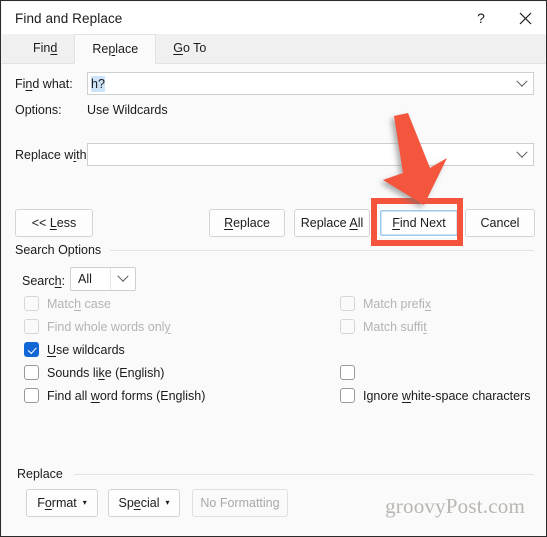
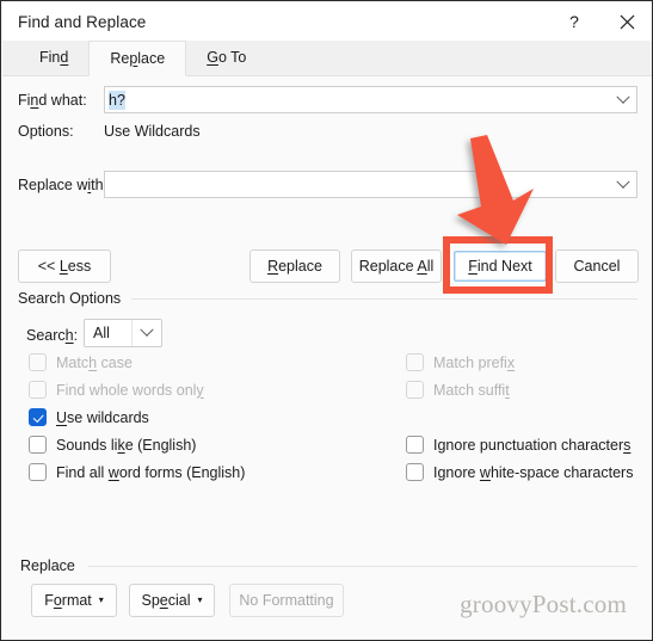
  Find and Replace
  ?
  Find
  Replace
  Go To
  Find what:
  h?
  Options:
  Use Wildcards
  Replace with
  << Less
  Replace
  Replace All
  Find Next
  Cancel
  Search Options
  Search:
  All
  Match case
  Find whole words only
  Use wildcards
  Sounds like (English)
  Find all word forms (English)
  Match prefix
  Match suffit
+ Ignore punctuation characters
  Ignore white-space characters
  Replace
  Format
  ▾
  Special
  ▾
  No Formatting
  groovyPost.com
